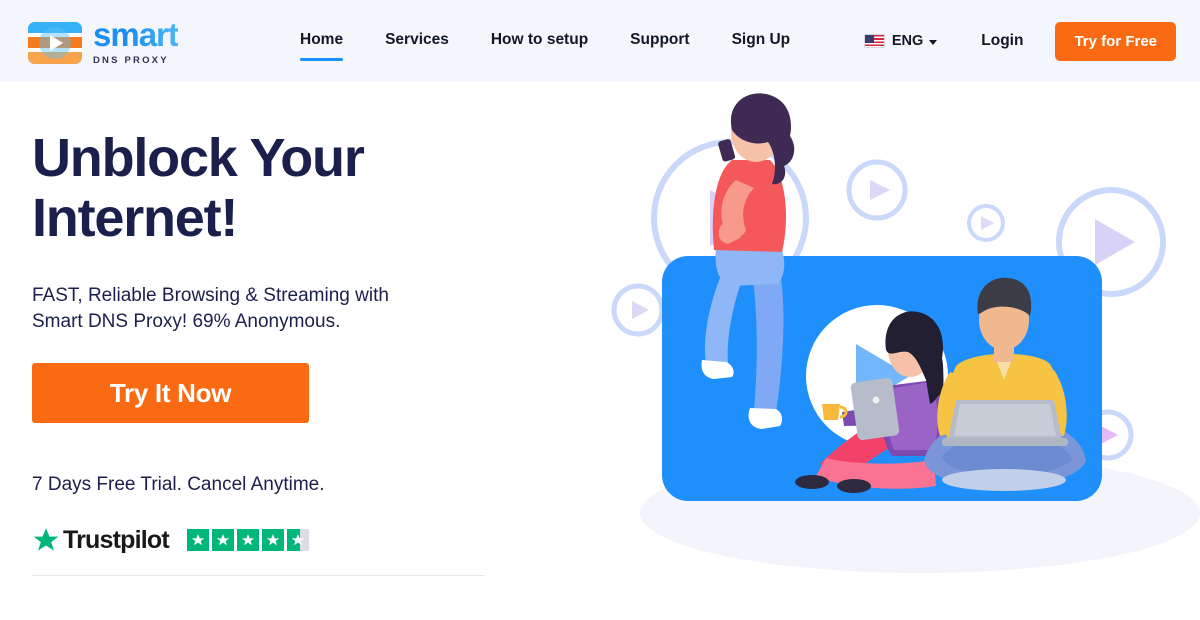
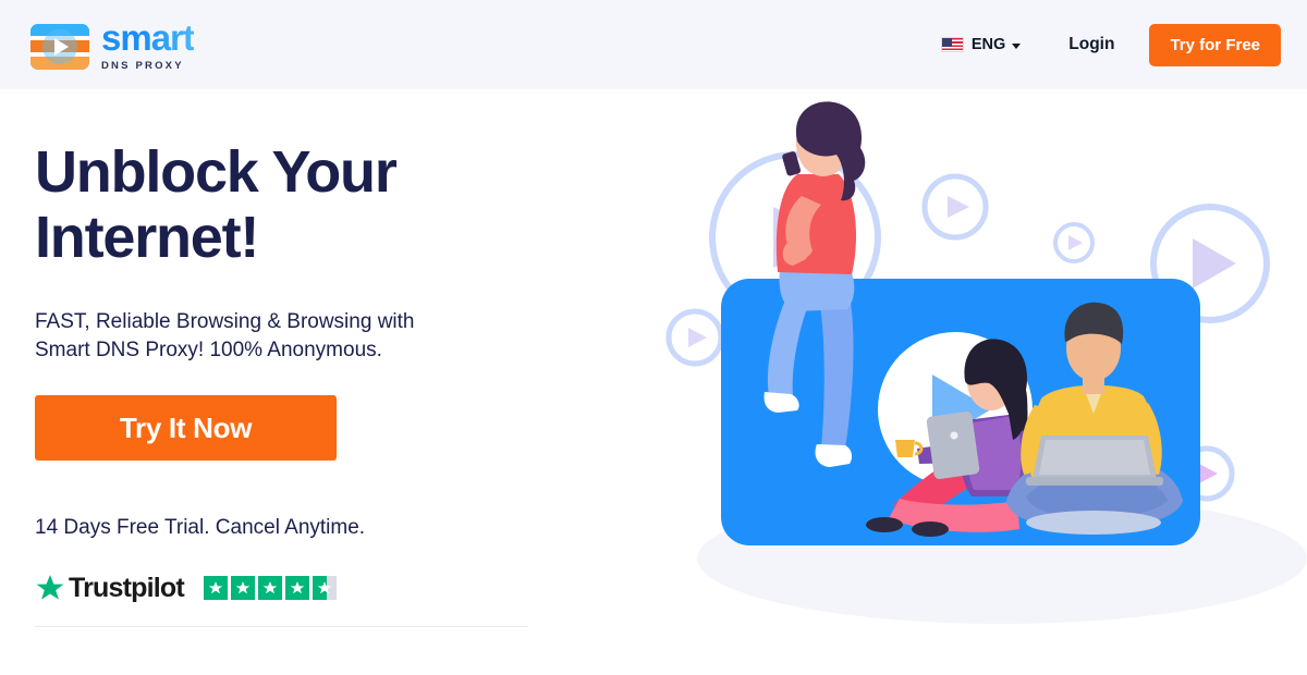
  smart
  DNS PROXY
- Home
- Services
- How to setup
- Support
- Sign Up
  ENG
  Login
  Try for Free
  Unblock Your
  Internet!
- FAST, Reliable Browsing & Streaming with
+ FAST, Reliable Browsing & Browsing with
- Smart DNS Proxy! 69% Anonymous.
+ Smart DNS Proxy! 100% Anonymous.
  Try It Now
- 7 Days Free Trial. Cancel Anytime.
+ 14 Days Free Trial. Cancel Anytime.
  Trustpilot
